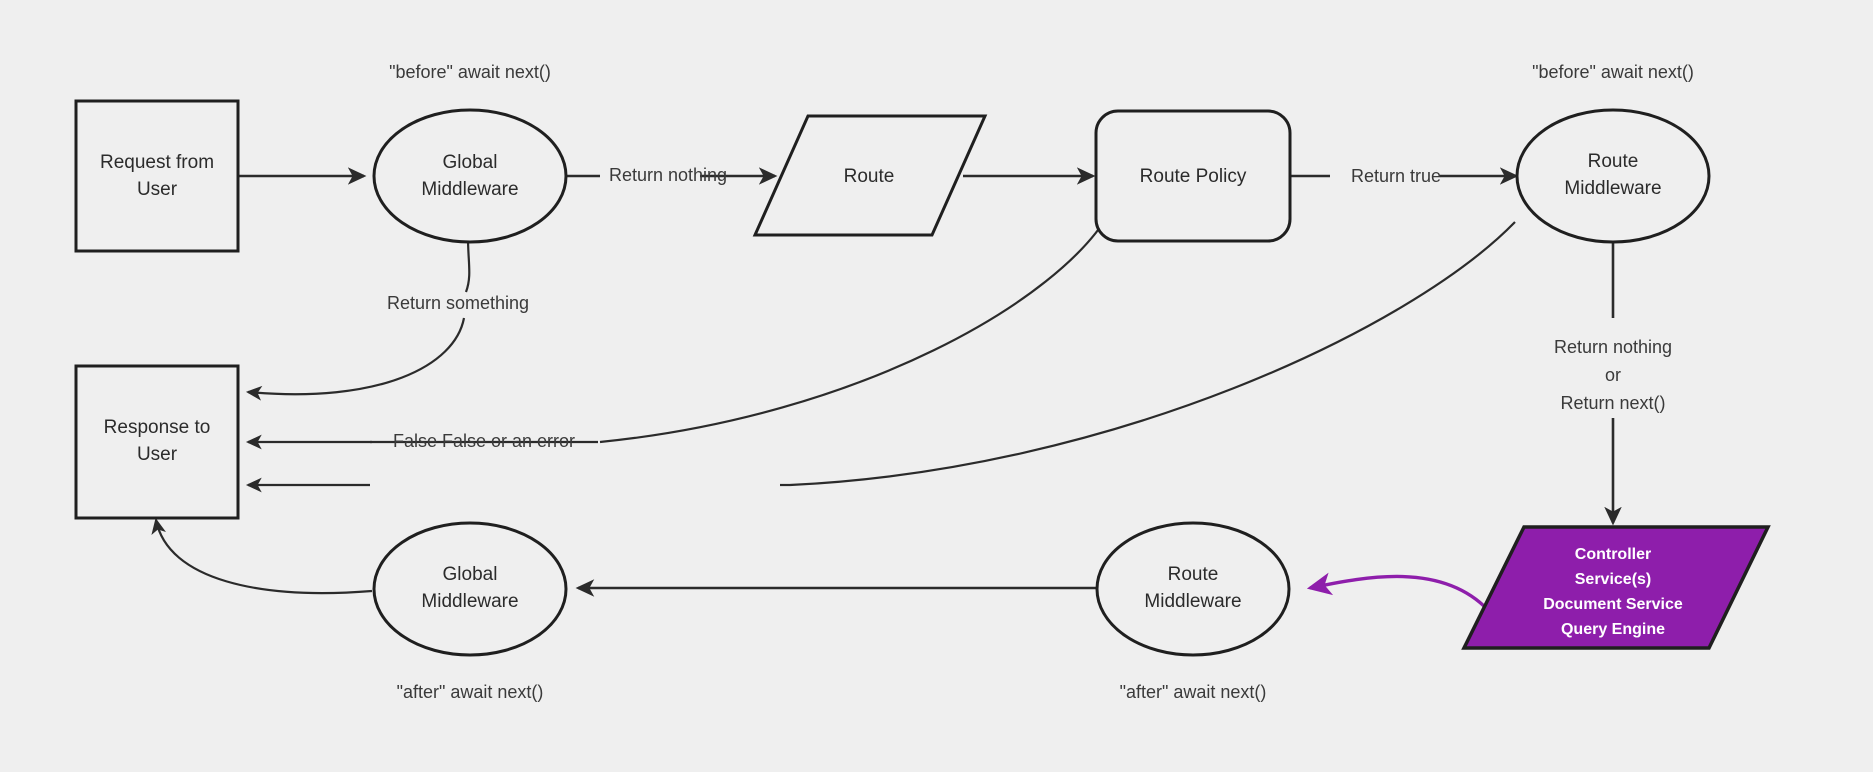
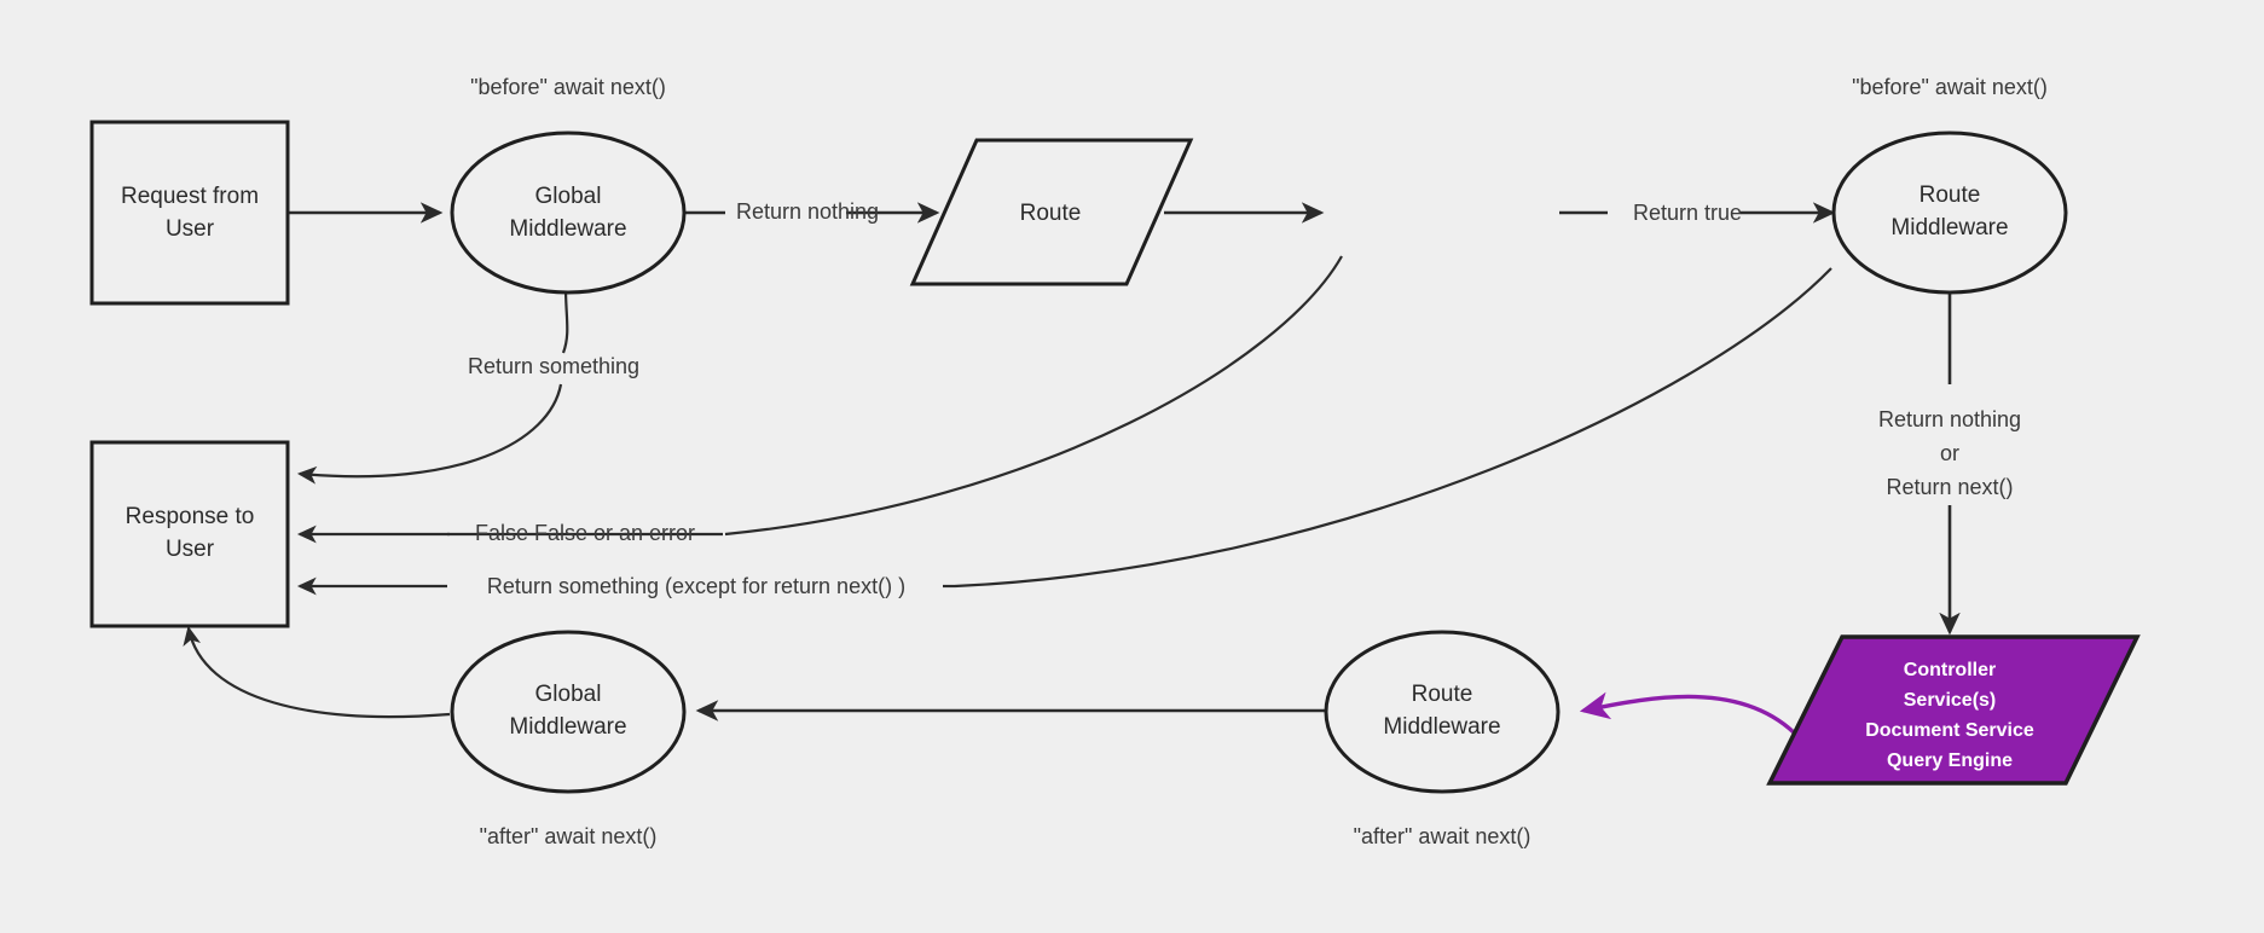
  Request from
  User
  Global
  Middleware
  Route
- Route Policy
  Route
  Middleware
  Response to
  User
  Global
  Middleware
  Route
  Middleware
  Controller
  Service(s)
  Document Service
  Query Engine
  Return nothing
  Return true
  Return something
  False False or an error
+ Return something (except for return next() )
  Return nothing
  or
  Return next()
  "before" await next()
  "before" await next()
  "after" await next()
  "after" await next()
